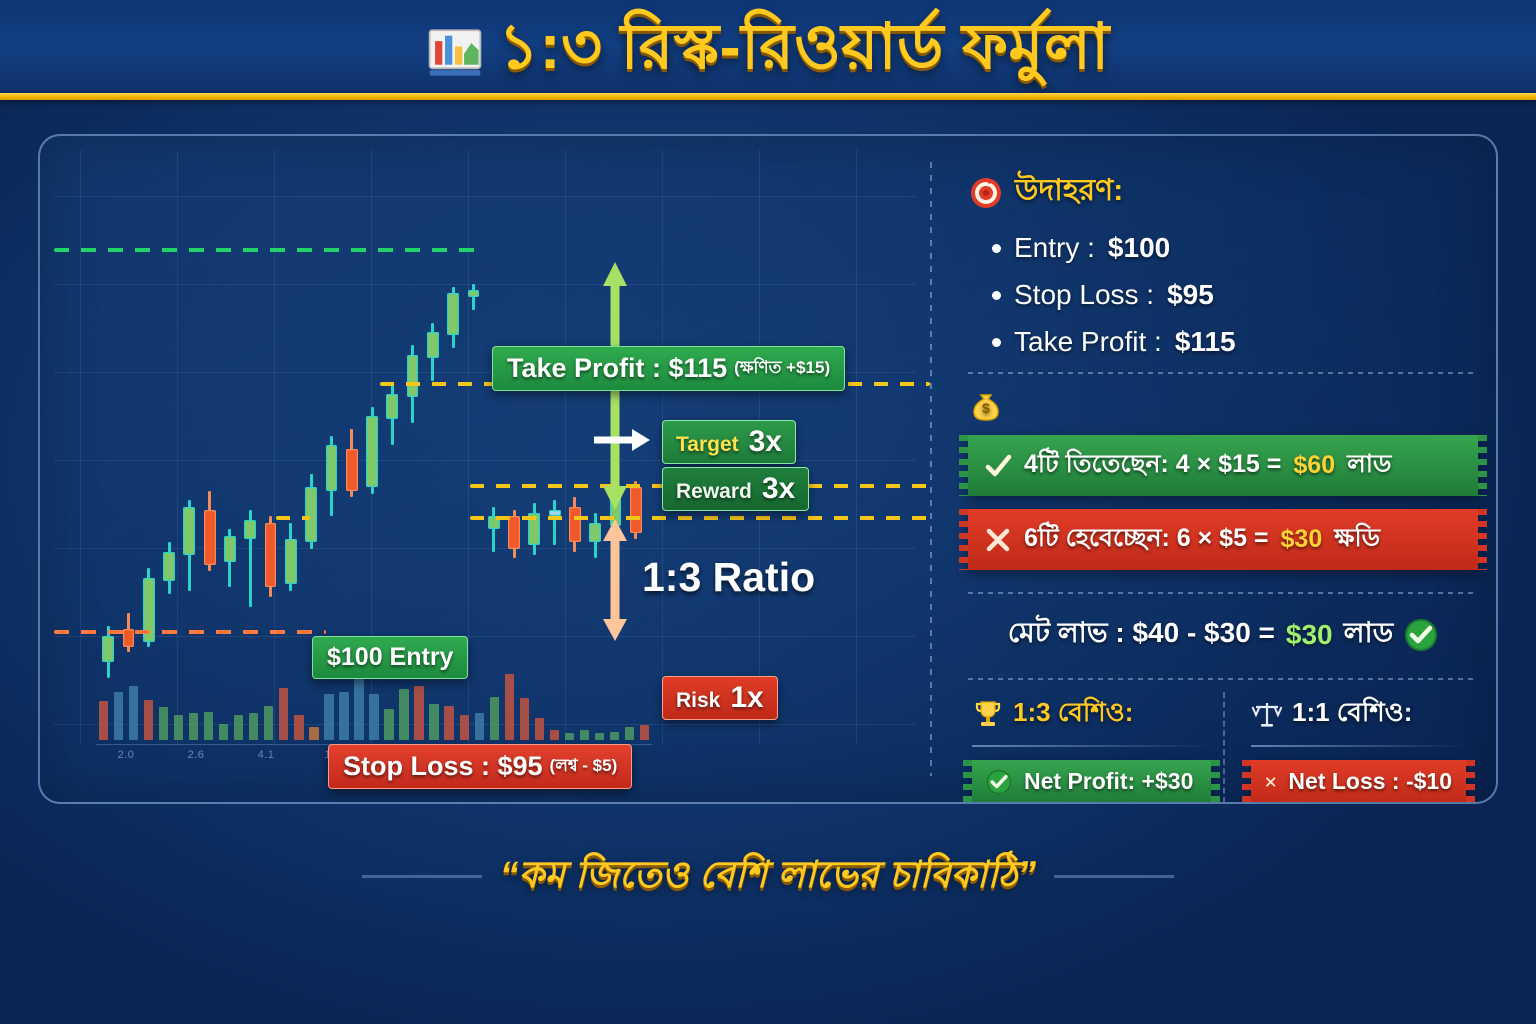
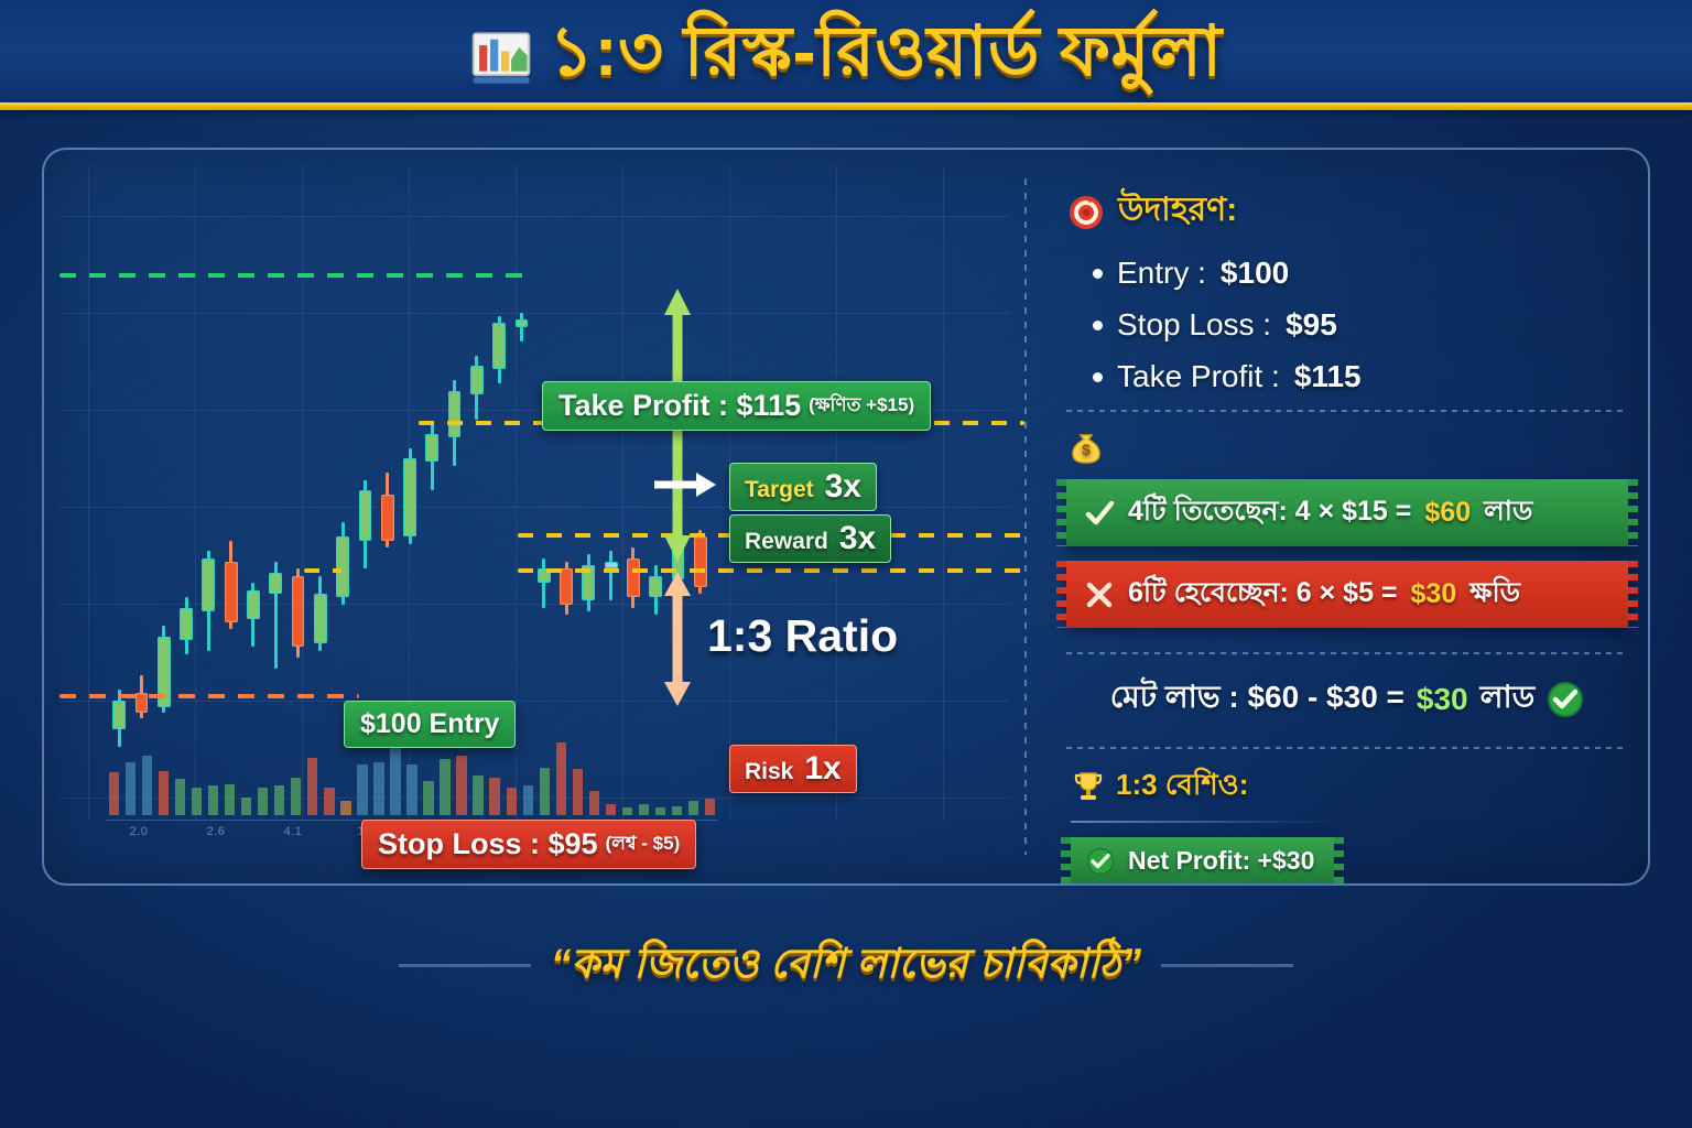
  ১:৩ রিস্ক-রিওয়ার্ড ফর্মুলা
  2.0
  2.6
  4.1
  Take Profit : $115
  (ক্ষণিত +$15)
  $100 Entry
  Stop Loss : $95
  (লশ্ব - $5)
  Target
  3x
  Reward
  3x
  Risk
  1x
  1:3 Ratio
  উদাহরণ:
  Entry :
  $100
  Stop Loss :
  $95
  Take Profit :
  $115
  $
  4টি তিতেছেন: 4 × $15 =
  $60
  লাড
  6টি হেবেচ্ছেন: 6 × $5 =
  $30
  ক্ষডি
- মেট লাভ : $40 - $30 =
+ মেট লাভ : $60 - $30 =
  $30
  লাড
  1:3 বেশিও:
  Net Profit: +$30
- 1:1 বেশিও:
- Net Loss : -$10
  “কম জিতেও বেশি লাভের চাবিকাঠি”
